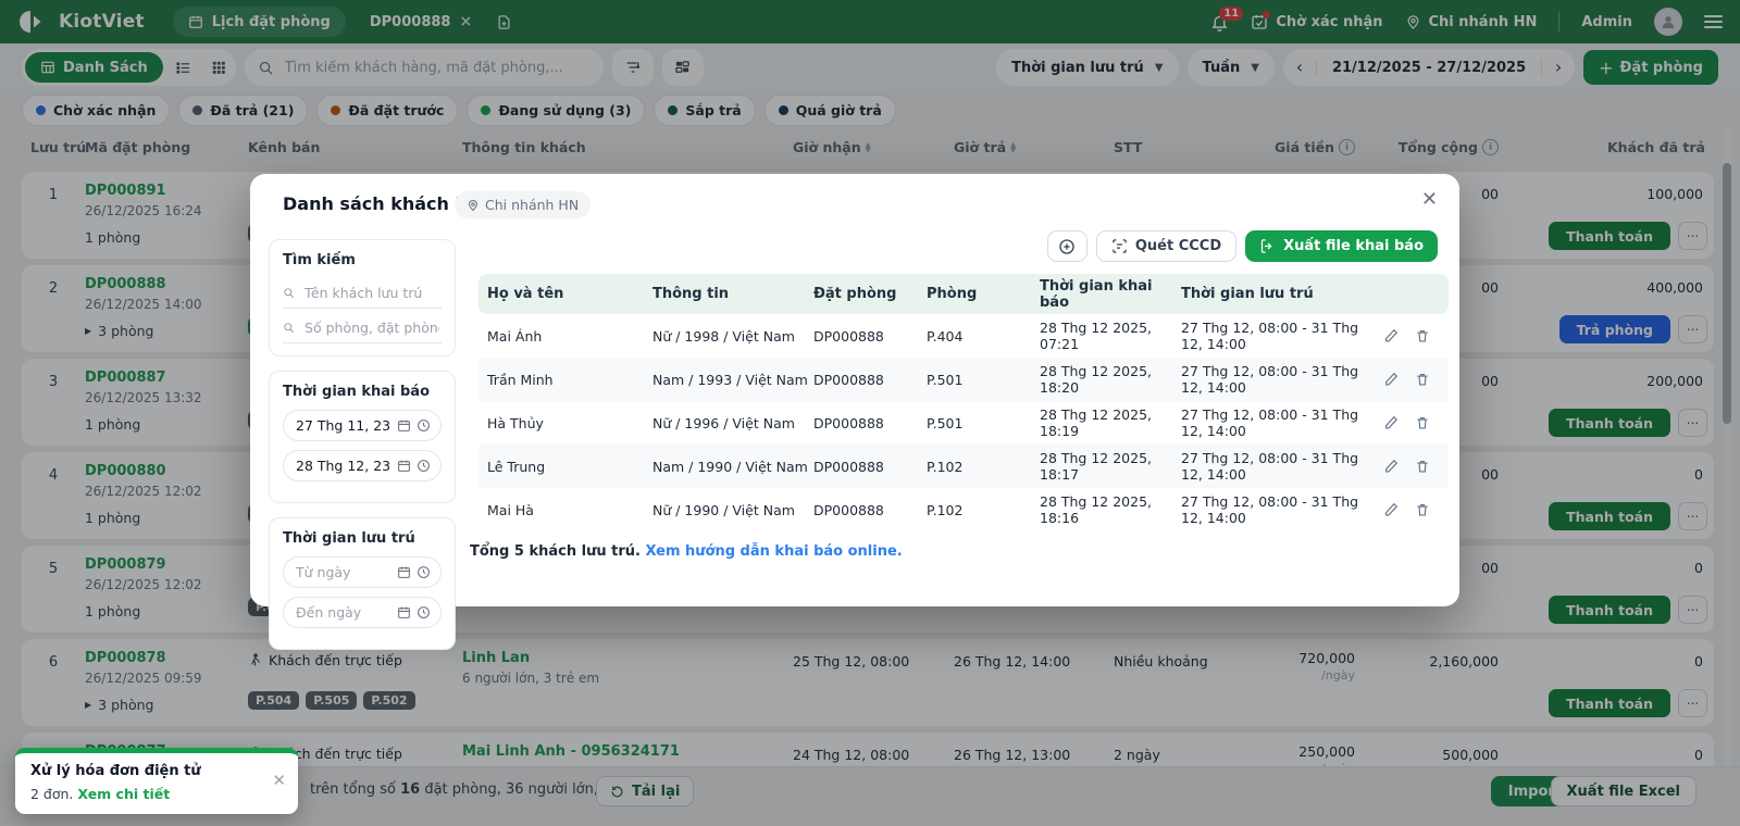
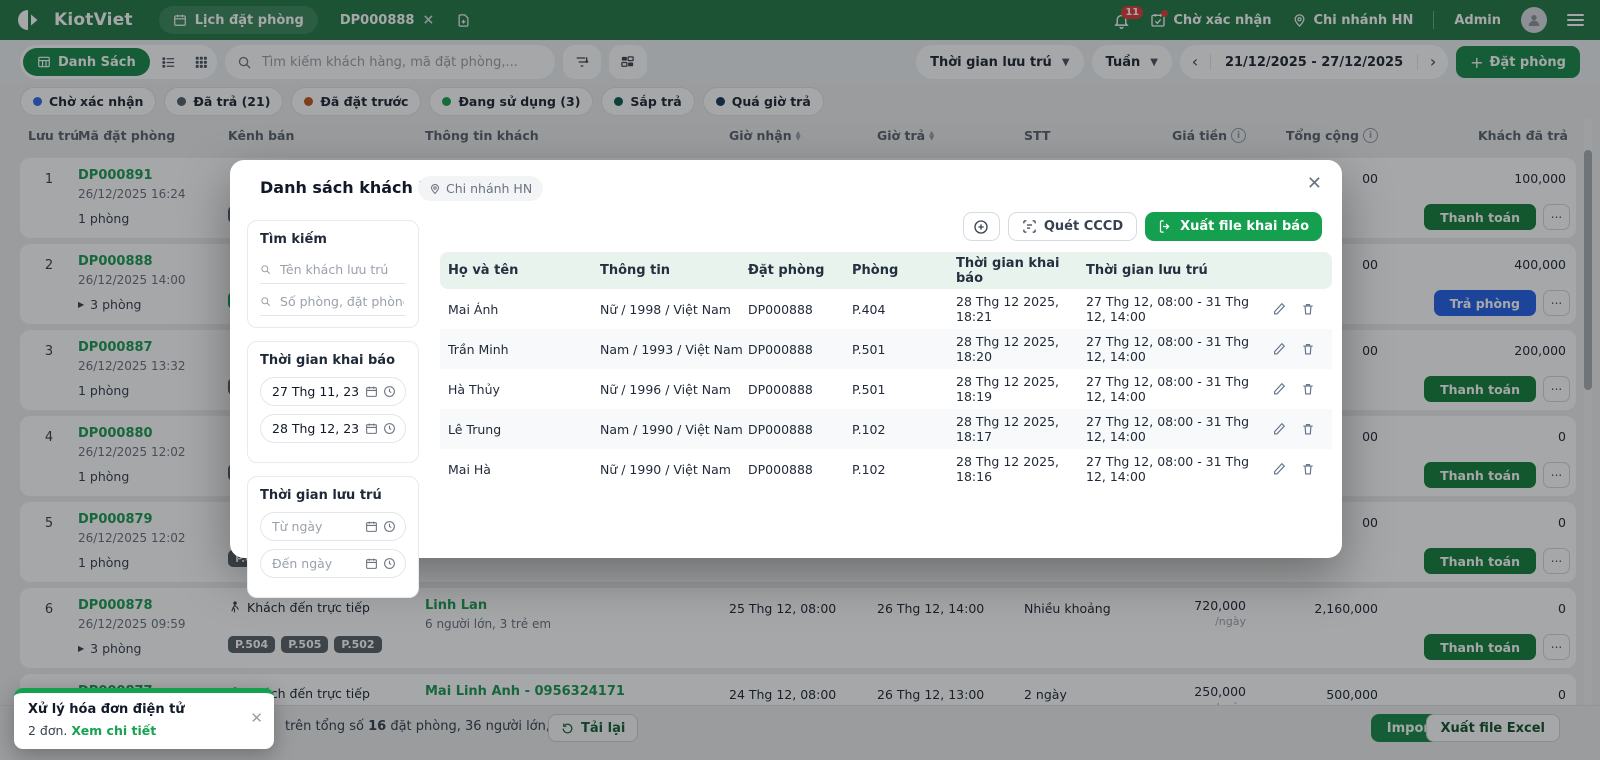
  KiotViet
  Lịch đặt phòng
  DP000888
  ×
  11
  Chờ xác nhận
  Chi nhánh HN
  Admin
  Danh Sách
  Tìm kiếm khách hàng, mã đặt phòng,...
  Thời gian lưu trú
  ▼
  Tuần
  ▼
  ‹
  21/12/2025 - 27/12/2025
  ›
  +
  Đặt phòng
  Chờ xác nhận
  Đã trả (21)
  Đã đặt trước
  Đang sử dụng (3)
  Sắp trả
  Quá giờ trả
  Lưu trú
  Mã đặt phòng
  Kênh bán
  Thông tin khách
  Giờ nhận
  ▲
  ▼
  Giờ trả
  ▲
  ▼
  STT
  Giá tiền
  i
  Tổng cộng
  i
  Khách đã trả
  1
  DP000891
  26/12/2025 16:24
  1 phòng
  00
  100,000
  Thanh toán
  ...
  2
  DP000888
  26/12/2025 14:00
  ▶
  3 phòng
  00
  400,000
  Trả phòng
  ...
  3
  DP000887
  26/12/2025 13:32
  1 phòng
  00
  200,000
  Thanh toán
  ...
  4
  DP000880
  26/12/2025 12:02
  1 phòng
  00
  0
  Thanh toán
  ...
  5
  DP000879
  26/12/2025 12:02
  1 phòng
  00
  0
  Thanh toán
  ...
  6
  DP000878
  26/12/2025 09:59
  ▶
  3 phòng
  Khách đến trực tiếp
  Linh Lan
  6 người lớn, 3 trẻ em
  25 Thg 12, 08:00
  26 Thg 12, 14:00
  Nhiều khoảng
  720,000
  /ngày
  2,160,000
  0
  P.504
  P.505
  P.502
  Thanh toán
  ...
  ch đến trực tiếp
  Mai Linh Anh - 0956324171
  24 Thg 12, 08:00
  26 Thg 12, 13:00
  2 ngày
  250,000
  500,000
  0
  trên tổng số 16 đặt phòng, 36 người lớn
  Tải lại
  Xuất file Excel
  Chi nhánh HN
  ✕
  Tìm kiếm
  Tên khách lưu trú
  Số phòng, đặt phòn
  Thời gian khai báo
  27 Thg 11, 23
  28 Thg 12, 23
  Thời gian lưu trú
  Từ ngày
  Đến ngày
  Quét CCCD
  Xuất file khai báo
  Họ và tên
  Thông tin
  Đặt phòng
  Phòng
  Thời gian khai báo
  Thời gian lưu trú
  Mai Ánh
  Nữ / 1998 / Việt Nam
  DP000888
  P.404
- 28 Thg 12 2025, 07:21
+ 28 Thg 12 2025, 18:21
  27 Thg 12, 08:00 - 31 Thg 12, 14:00
  Trần Minh
  Nam / 1993 / Việt Nam
  DP000888
  P.501
  28 Thg 12 2025, 18:20
  27 Thg 12, 08:00 - 31 Thg 12, 14:00
  Hà Thủy
  Nữ / 1996 / Việt Nam
  DP000888
  P.501
  28 Thg 12 2025, 18:19
  27 Thg 12, 08:00 - 31 Thg 12, 14:00
  Lê Trung
  Nam / 1990 / Việt Nam
  DP000888
  P.102
  28 Thg 12 2025, 18:17
  27 Thg 12, 08:00 - 31 Thg 12, 14:00
  Mai Hà
  Nữ / 1990 / Việt Nam
  DP000888
  P.102
  28 Thg 12 2025, 18:16
  27 Thg 12, 08:00 - 31 Thg 12, 14:00
- Tổng 5 khách lưu trú. Xem hướng dẫn khai báo online.
  Xử lý hóa đơn điện tử
  2 đơn. Xem chi tiết
  ✕
